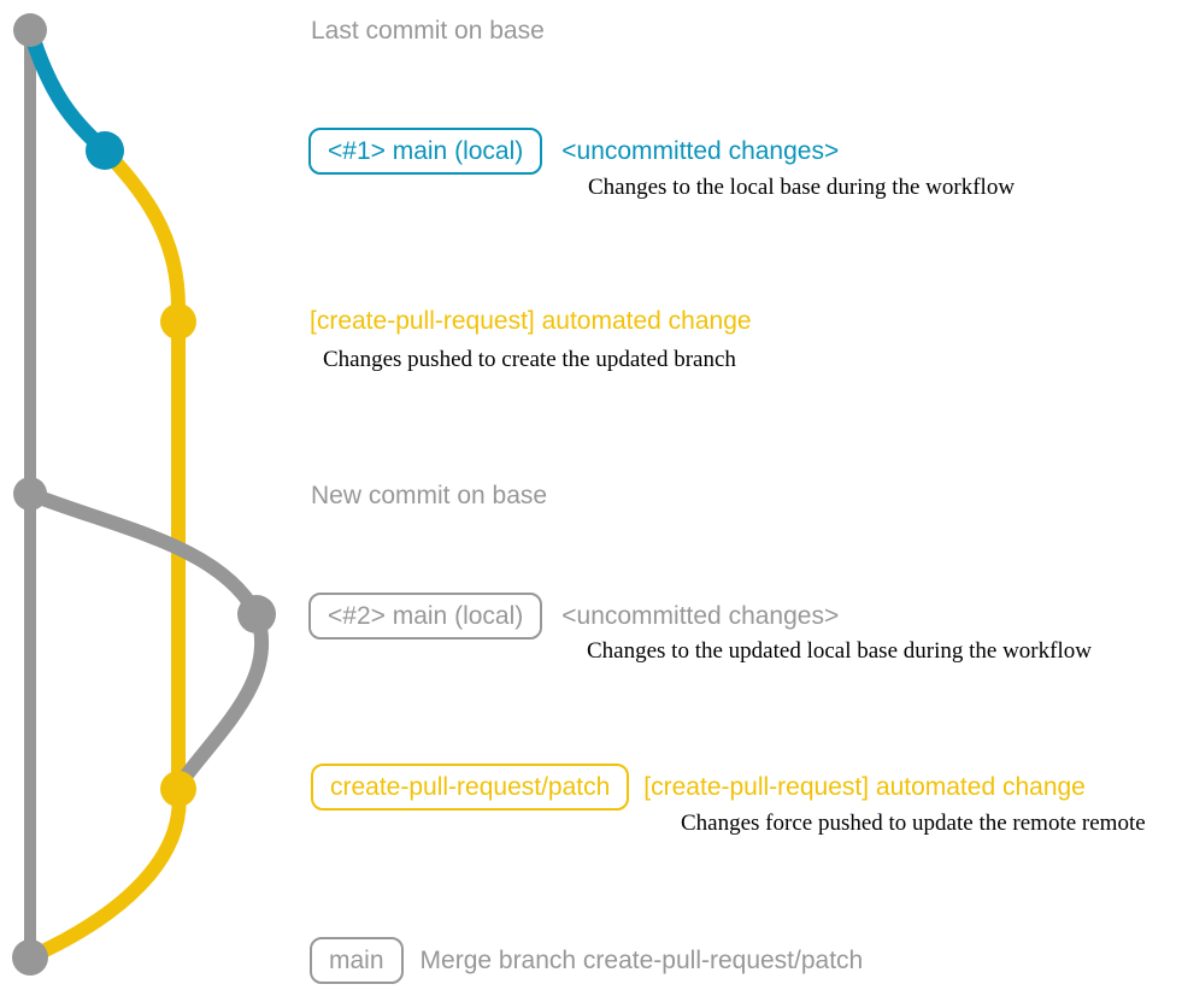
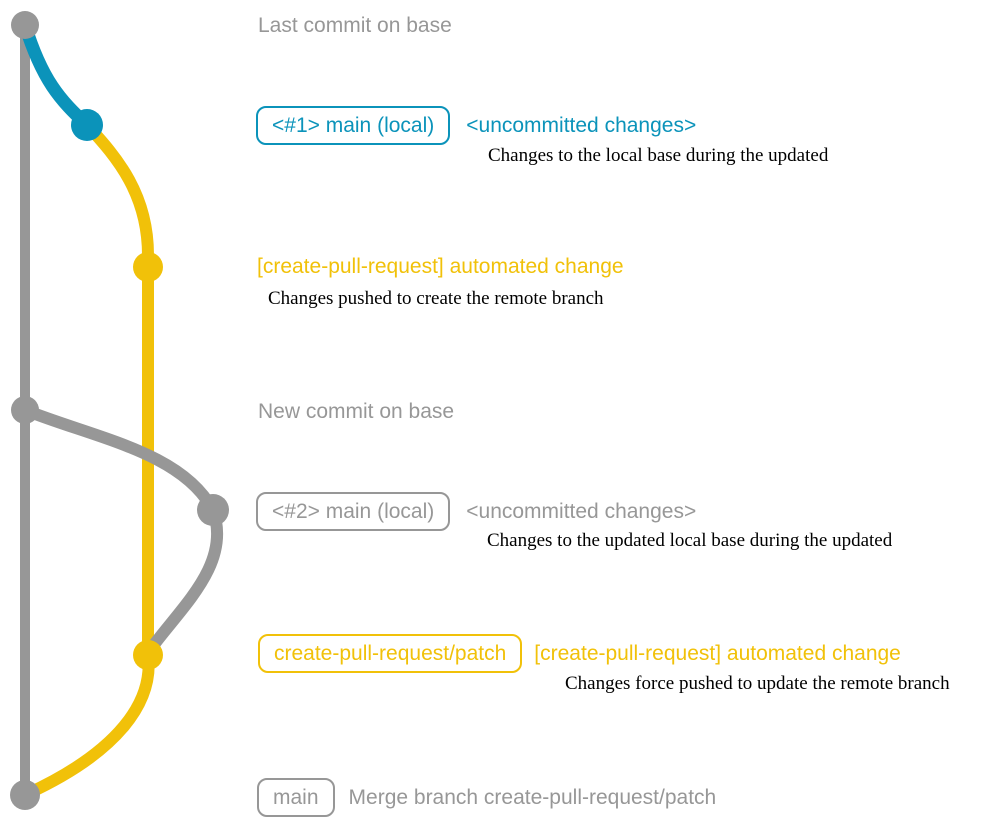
  Last commit on base
  <#1> main (local)
  <uncommitted changes>
- Changes to the local base during the workflow
+ Changes to the local base during the updated
  [create-pull-request] automated change
- Changes pushed to create the updated branch
+ Changes pushed to create the remote branch
  New commit on base
  <#2> main (local)
  <uncommitted changes>
- Changes to the updated local base during the workflow
+ Changes to the updated local base during the updated
  create-pull-request/patch
  [create-pull-request] automated change
- Changes force pushed to update the remote remote
+ Changes force pushed to update the remote branch
  main
  Merge branch create-pull-request/patch
